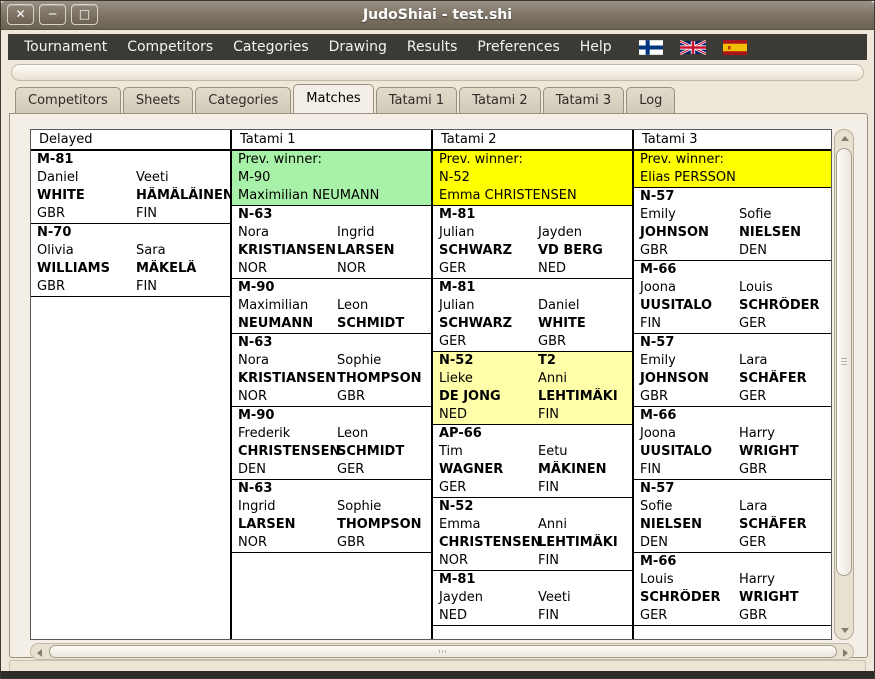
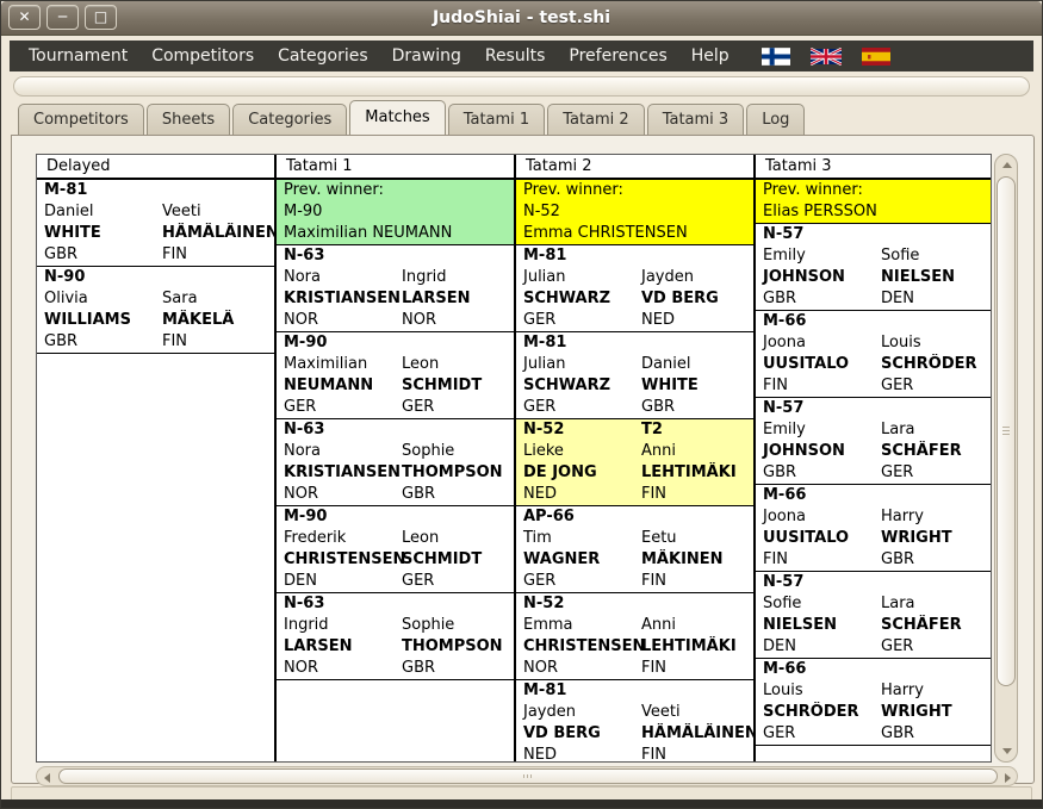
  ✕
  ─
  □
  JudoShiai - test.shi
  Tournament
  Competitors
  Categories
  Drawing
  Results
  Preferences
  Help
  Competitors
  Sheets
  Categories
  Matches
  Tatami 1
  Tatami 2
  Tatami 3
  Log
  Delayed
  M-81
  Daniel Veeti
  WHITE HÄMÄLÄINEN
  GBR FIN
- N-70
+ N-90
  Olivia Sara
  WILLIAMS MÄKELÄ
  GBR FIN
  Tatami 1
  Prev. winner:
  M-90
  Maximilian NEUMANN
  N-63
  Nora Ingrid
  KRISTIANSENLARSEN
  NOR NOR
  M-90
  Maximilian Leon
  NEUMANN SCHMIDT
+ GER GER
  N-63
  Nora Sophie
  KRISTIANSENTHOMPSON
  NOR GBR
  M-90
  Frederik Leon
  CHRISTENSENSCHMIDT
  DEN GER
  N-63
  Ingrid Sophie
  LARSEN THOMPSON
  NOR GBR
  Tatami 2
  Prev. winner:
  N-52
  Emma CHRISTENSEN
  M-81
  Julian Jayden
  SCHWARZ VD BERG
  GER NED
  M-81
  Julian Daniel
  SCHWARZ WHITE
  GER GBR
  N-52 T2
  Lieke Anni
  DE JONG LEHTIMÄKI
  NED FIN
  AP-66
  Tim Eetu
  WAGNER MÄKINEN
  GER FIN
  N-52
  Emma Anni
  CHRISTENSENLEHTIMÄKI
  NOR FIN
  M-81
  Jayden Veeti
+ VD BERG HÄMÄLÄINEN
  NED FIN
  Tatami 3
  Prev. winner:
  Elias PERSSON
  N-57
  Emily Sofie
  JOHNSON NIELSEN
  GBR DEN
  M-66
  Joona Louis
  UUSITALO SCHRÖDER
  FIN GER
  N-57
  Emily Lara
  JOHNSON SCHÄFER
  GBR GER
  M-66
  Joona Harry
  UUSITALO WRIGHT
  FIN GBR
  N-57
  Sofie Lara
  NIELSEN SCHÄFER
  DEN GER
  M-66
  Louis Harry
  SCHRÖDER WRIGHT
  GER GBR
